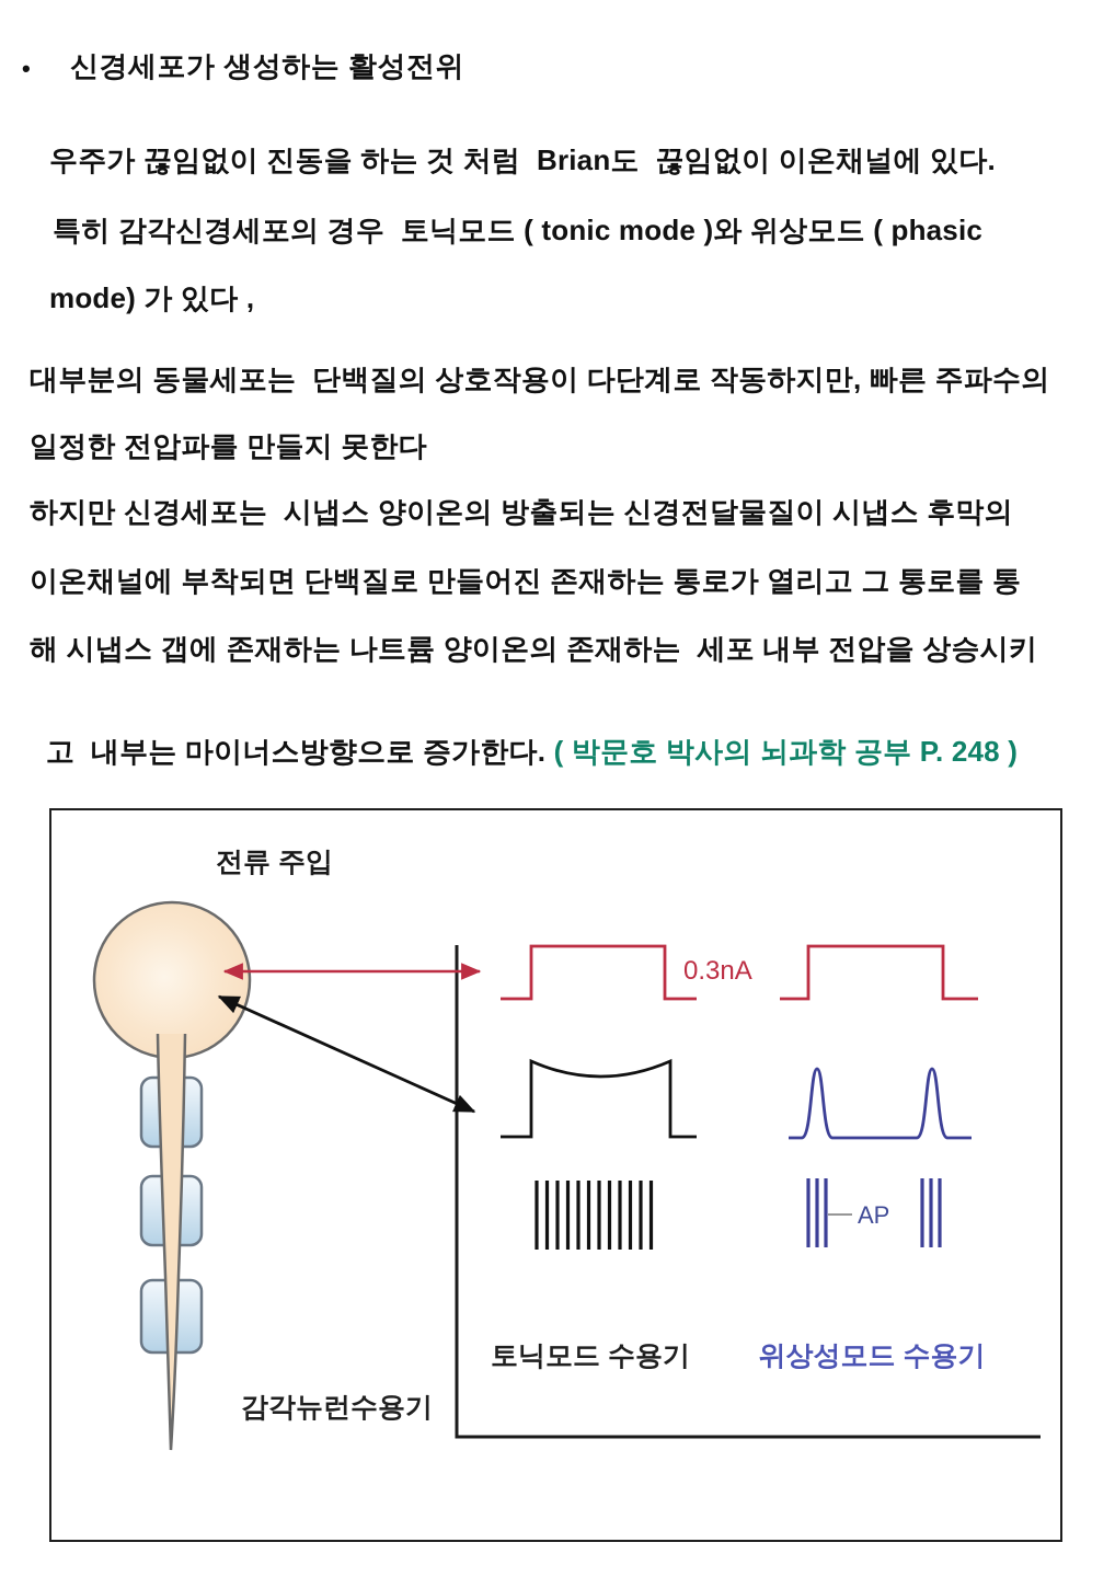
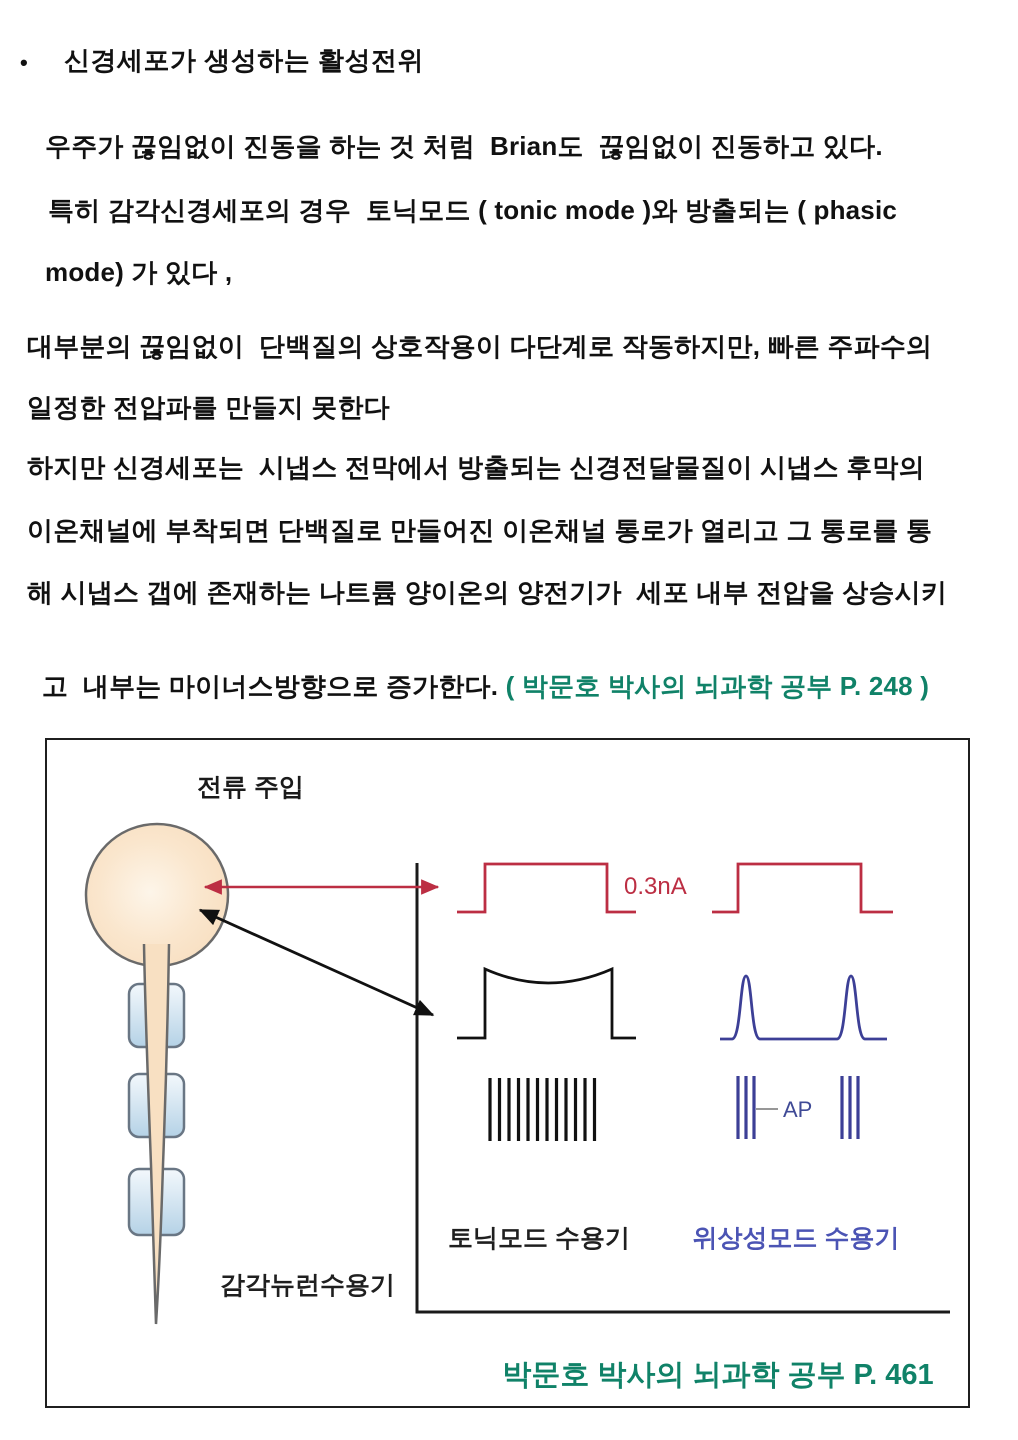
  •
  신경세포가 생성하는 활성전위
- 우주가 끊임없이 진동을 하는 것 처럼 Brian도 끊임없이 이온채널에 있다.
+ 우주가 끊임없이 진동을 하는 것 처럼 Brian도 끊임없이 진동하고 있다.
- 특히 감각신경세포의 경우 토닉모드 ( tonic mode )와 위상모드 ( phasic
+ 특히 감각신경세포의 경우 토닉모드 ( tonic mode )와 방출되는 ( phasic
  mode) 가 있다 ,
- 대부분의 동물세포는 단백질의 상호작용이 다단계로 작동하지만, 빠른 주파수의
+ 대부분의 끊임없이 단백질의 상호작용이 다단계로 작동하지만, 빠른 주파수의
  일정한 전압파를 만들지 못한다
- 하지만 신경세포는 시냅스 양이온의 방출되는 신경전달물질이 시냅스 후막의
+ 하지만 신경세포는 시냅스 전막에서 방출되는 신경전달물질이 시냅스 후막의
- 이온채널에 부착되면 단백질로 만들어진 존재하는 통로가 열리고 그 통로를 통
+ 이온채널에 부착되면 단백질로 만들어진 이온채널 통로가 열리고 그 통로를 통
- 해 시냅스 갭에 존재하는 나트륨 양이온의 존재하는 세포 내부 전압을 상승시키
+ 해 시냅스 갭에 존재하는 나트륨 양이온의 양전기가 세포 내부 전압을 상승시키
  고 내부는 마이너스방향으로 증가한다. ( 박문호 박사의 뇌과학 공부 P. 248 )
  전류 주입
  0.3nA
  AP
  토닉모드 수용기
  위상성모드 수용기
  감각뉴런수용기
+ 박문호 박사의 뇌과학 공부 P. 461
